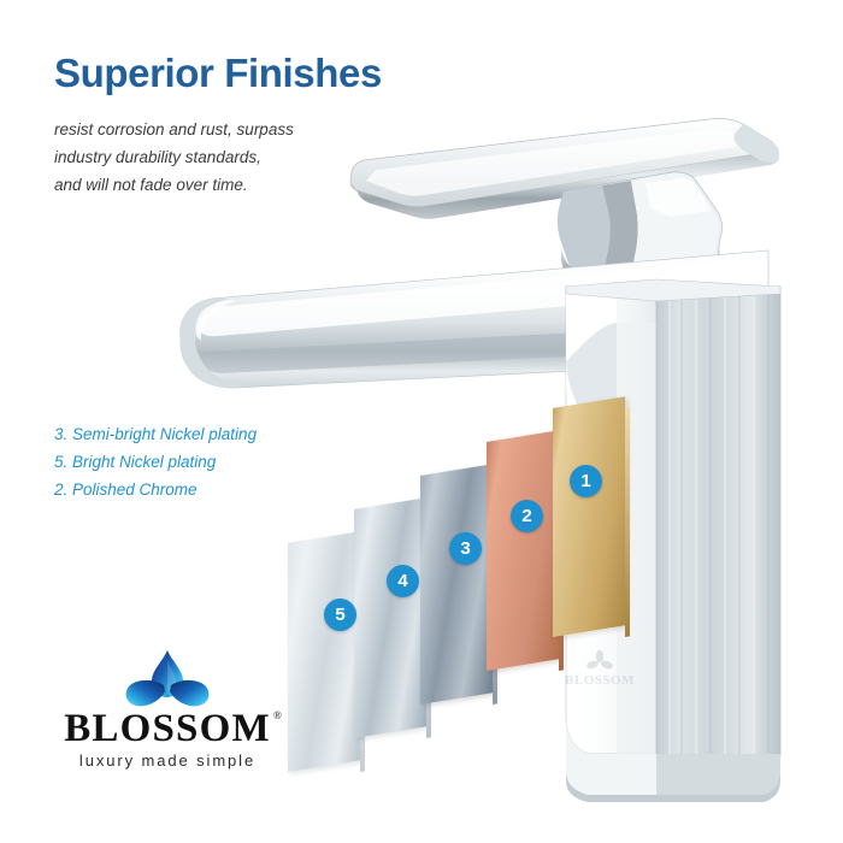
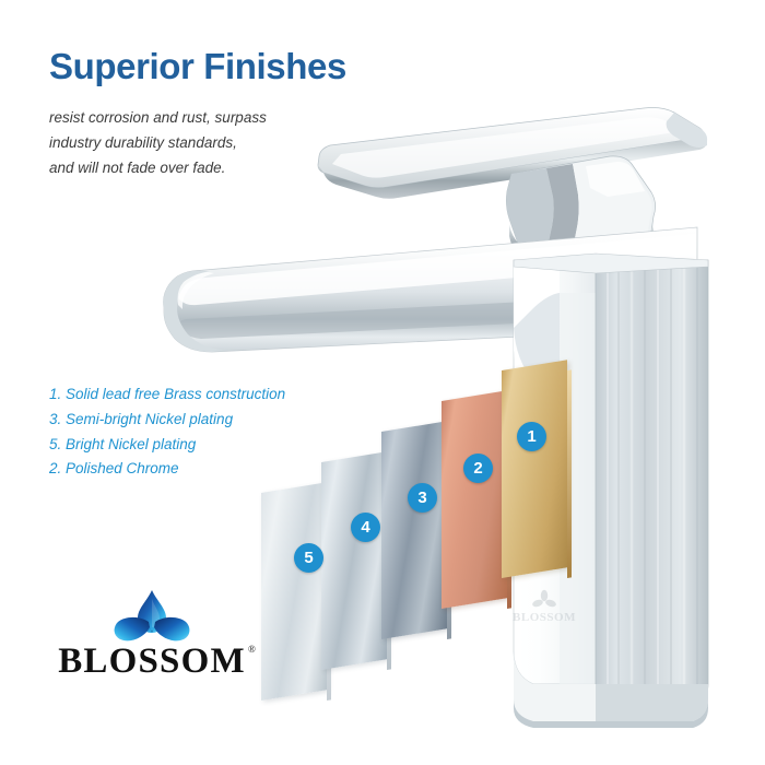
  BLOSSOM
  1
  2
  3
  4
  5
  Superior Finishes
  resist corrosion and rust, surpass
  industry durability standards,
- and will not fade over time.
+ and will not fade over fade.
+ 1. Solid lead free Brass construction
  3. Semi-bright Nickel plating
  5. Bright Nickel plating
  2. Polished Chrome
  BLOSSOM
  ®
- luxury made simple
